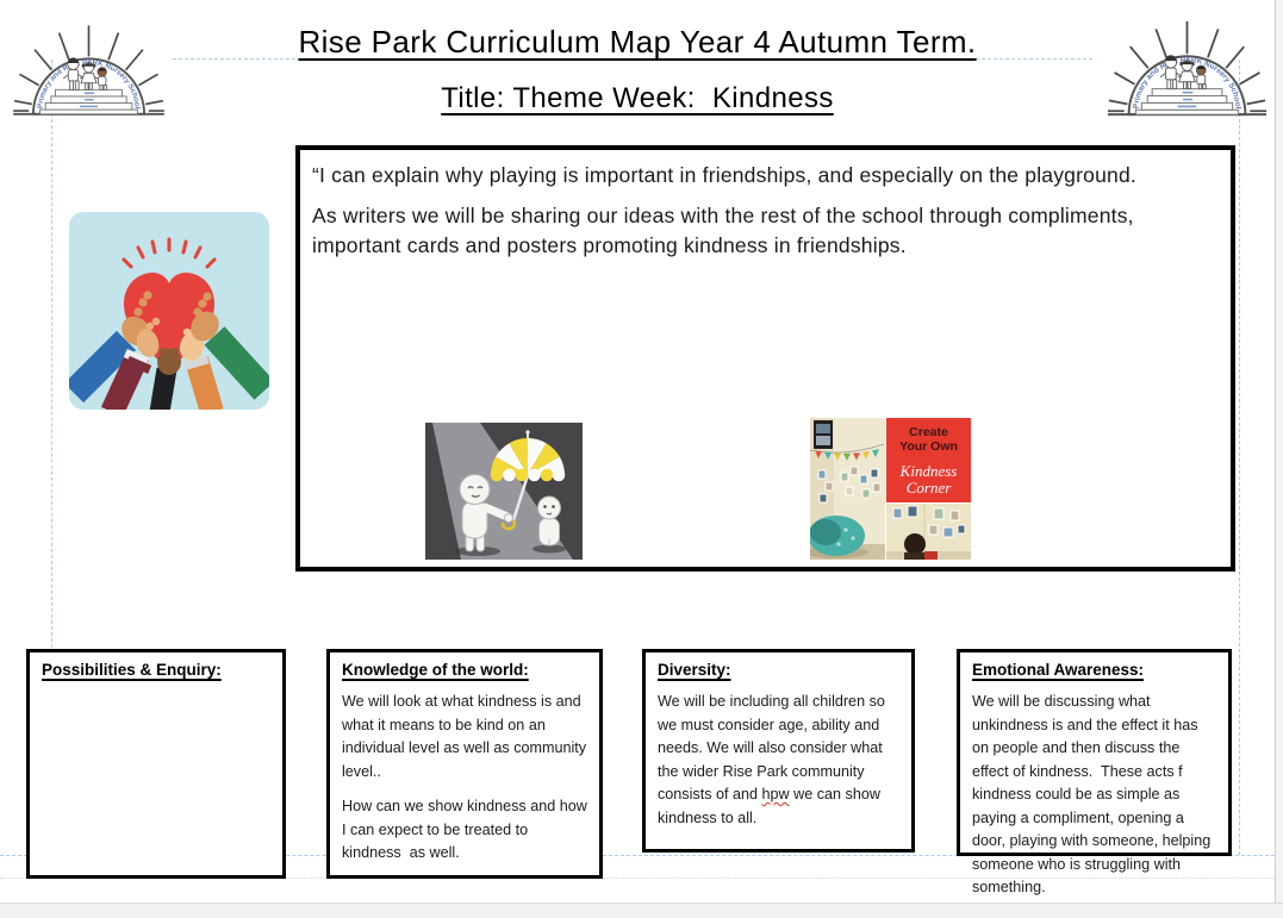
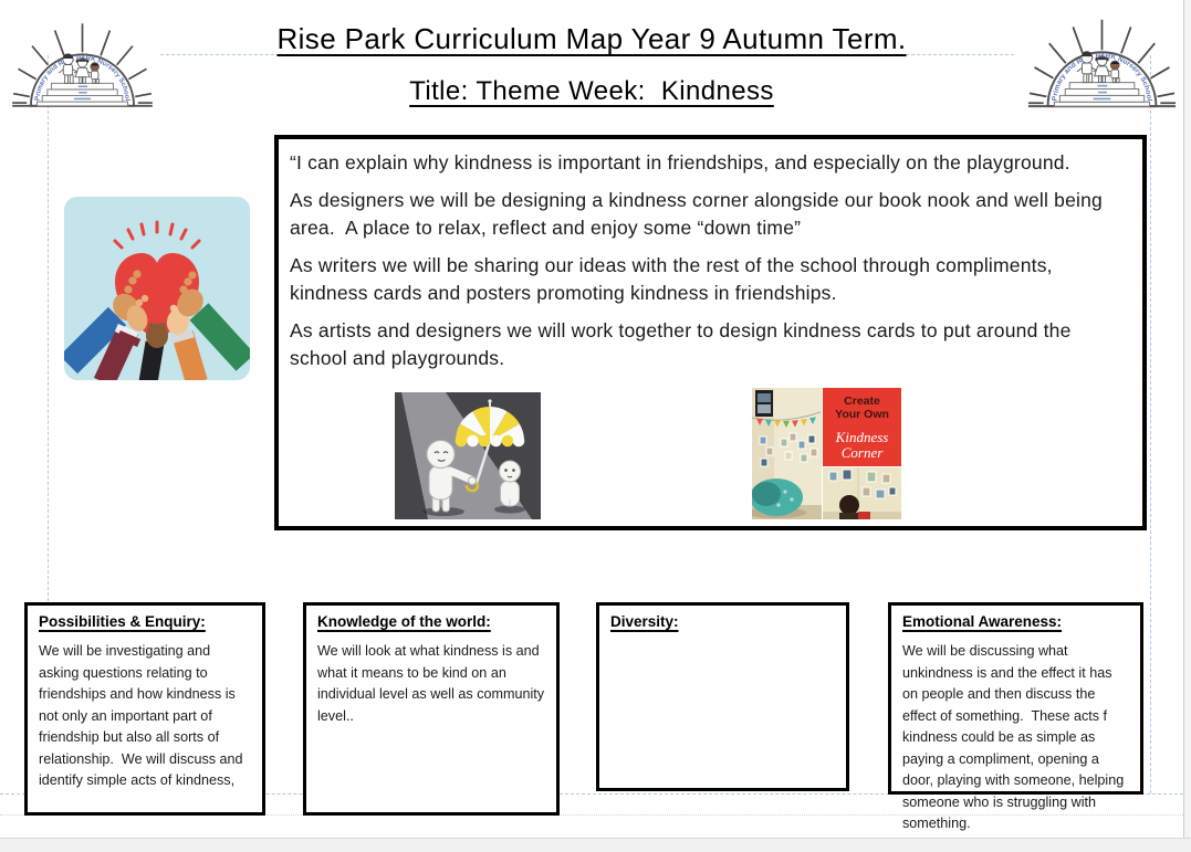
- Rise Park Curriculum Map Year 4 Autumn Term.
+ Rise Park Curriculum Map Year 9 Autumn Term.
  Title: Theme Week: Kindness
- “I can explain why playing is important in friendships, and especially on the playground.
+ “I can explain why kindness is important in friendships, and especially on the playground.
+ As designers we will be designing a kindness corner alongside our book nook and well being area. A place to relax, reflect and enjoy some “down time”
- As writers we will be sharing our ideas with the rest of the school through compliments, important cards and posters promoting kindness in friendships.
+ As writers we will be sharing our ideas with the rest of the school through compliments, kindness cards and posters promoting kindness in friendships.
+ As artists and designers we will work together to design kindness cards to put around the school and playgrounds.
  Create
  Your Own
  Kindness
  Corner
  Possibilities & Enquiry:
+ We will be investigating and asking questions relating to friendships and how kindness is not only an important part of friendship but also all sorts of relationship. We will discuss and identify simple acts of kindness,
  Knowledge of the world:
  We will look at what kindness is and what it means to be kind on an individual level as well as community level..
- How can we show kindness and how I can expect to be treated to kindness as well.
  Diversity:
- We will be including all children so we must consider age, ability and needs. We will also consider what the wider Rise Park community consists of and hpw we can show kindness to all.
  Emotional Awareness:
- We will be discussing what unkindness is and the effect it has on people and then discuss the effect of kindness. These acts f kindness could be as simple as paying a compliment, opening a door, playing with someone, helping someone who is struggling with something.
+ We will be discussing what unkindness is and the effect it has on people and then discuss the effect of something. These acts f kindness could be as simple as paying a compliment, opening a door, playing with someone, helping someone who is struggling with something.
